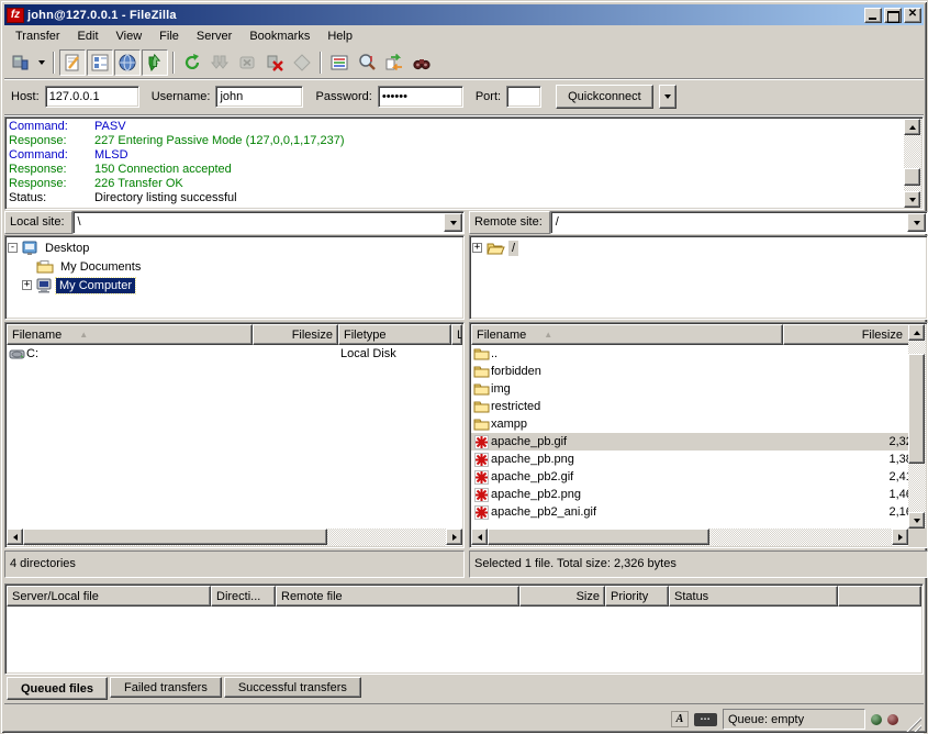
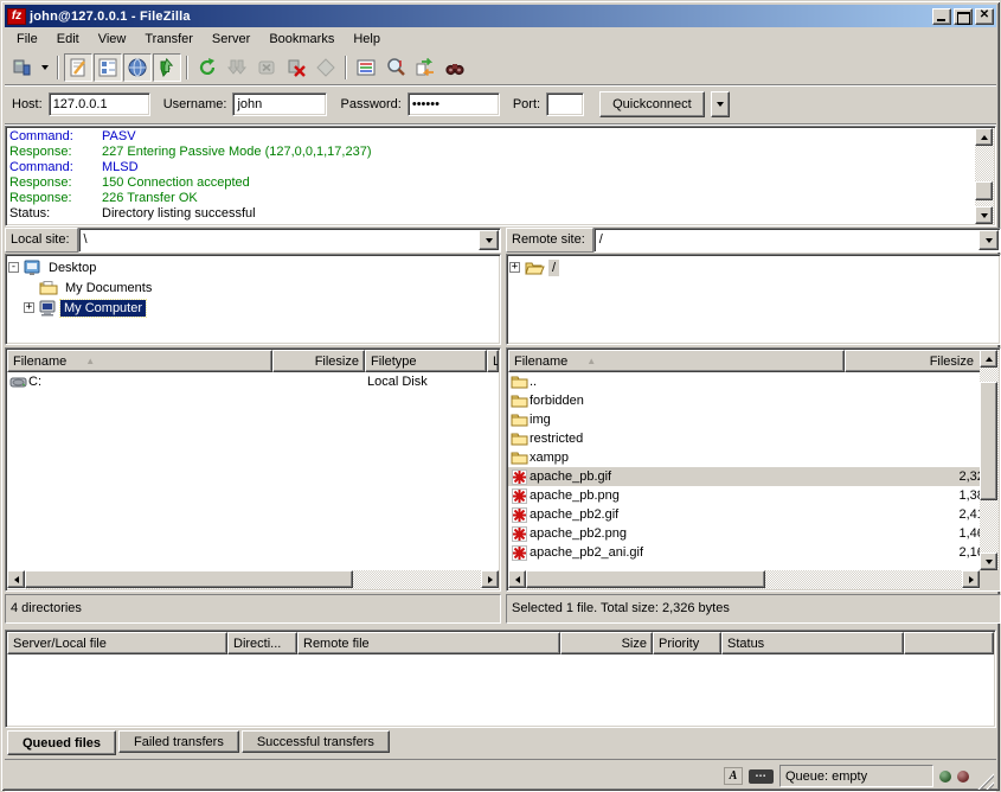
  fz
  john@127.0.0.1 - FileZilla
- Transfer
+ File
  Edit
  View
- File
+ Transfer
  Server
  Bookmarks
  Help
  Host:
  127.0.0.1
  Username:
  john
  Password:
  ••••••
  Port:
  Quickconnect
  Command:
  PASV
  Response:
  227 Entering Passive Mode (127,0,0,1,17,237)
  Command:
  MLSD
  Response:
  150 Connection accepted
  Response:
  226 Transfer OK
  Status:
  Directory listing successful
  Local site:
  \
  -
  Desktop
  My Documents
  +
  My Computer
  Filename
  ▲
  Filesize
  Filetype
  L
  C:
  Local Disk
  4 directories
  Remote site:
  /
  +
  /
  Filename
  ▲
  Filesize
  ..
  forbidden
  img
  restricted
  xampp
  apache_pb.gif
  apache_pb.png
  apache_pb2.gif
  apache_pb2.png
  apache_pb2_ani.gif
  Selected 1 file. Total size: 2,326 bytes
  Server/Local file
  Directi...
  Remote file
  Size
  Priority
  Status
  Queued files
  Failed transfers
  Successful transfers
  A
  Queue: empty
